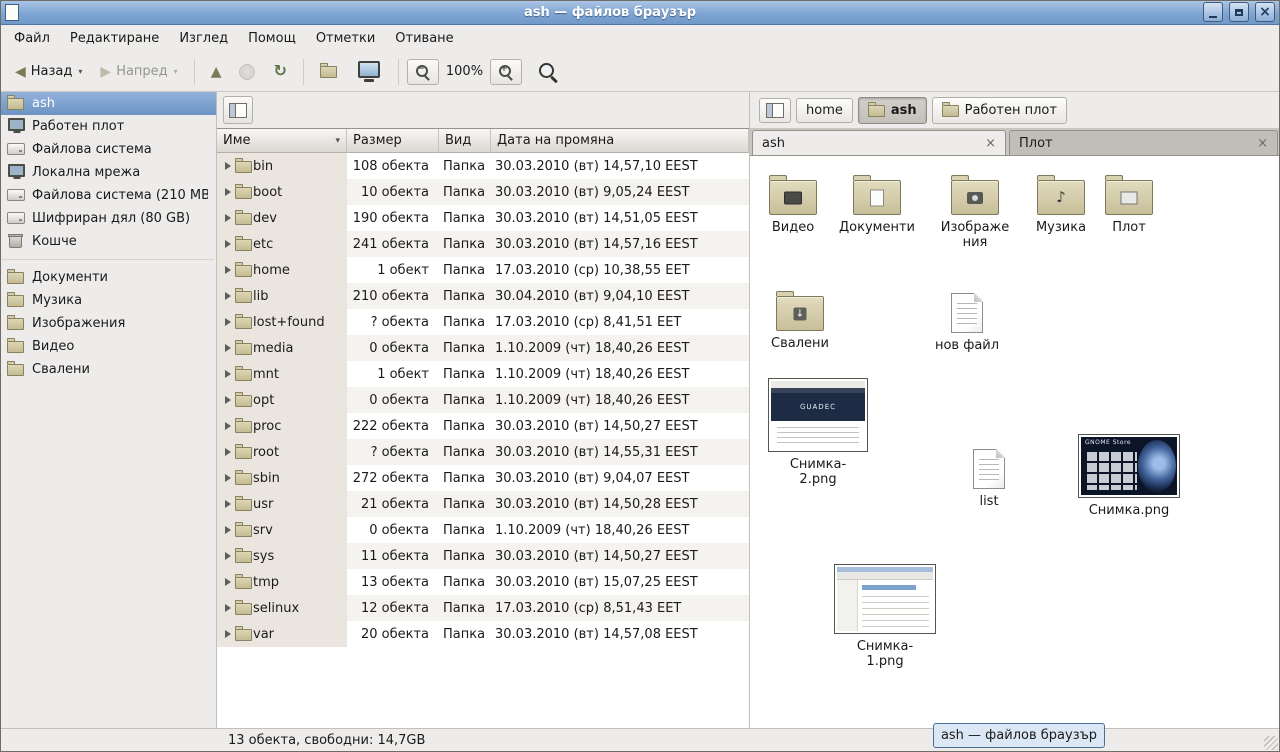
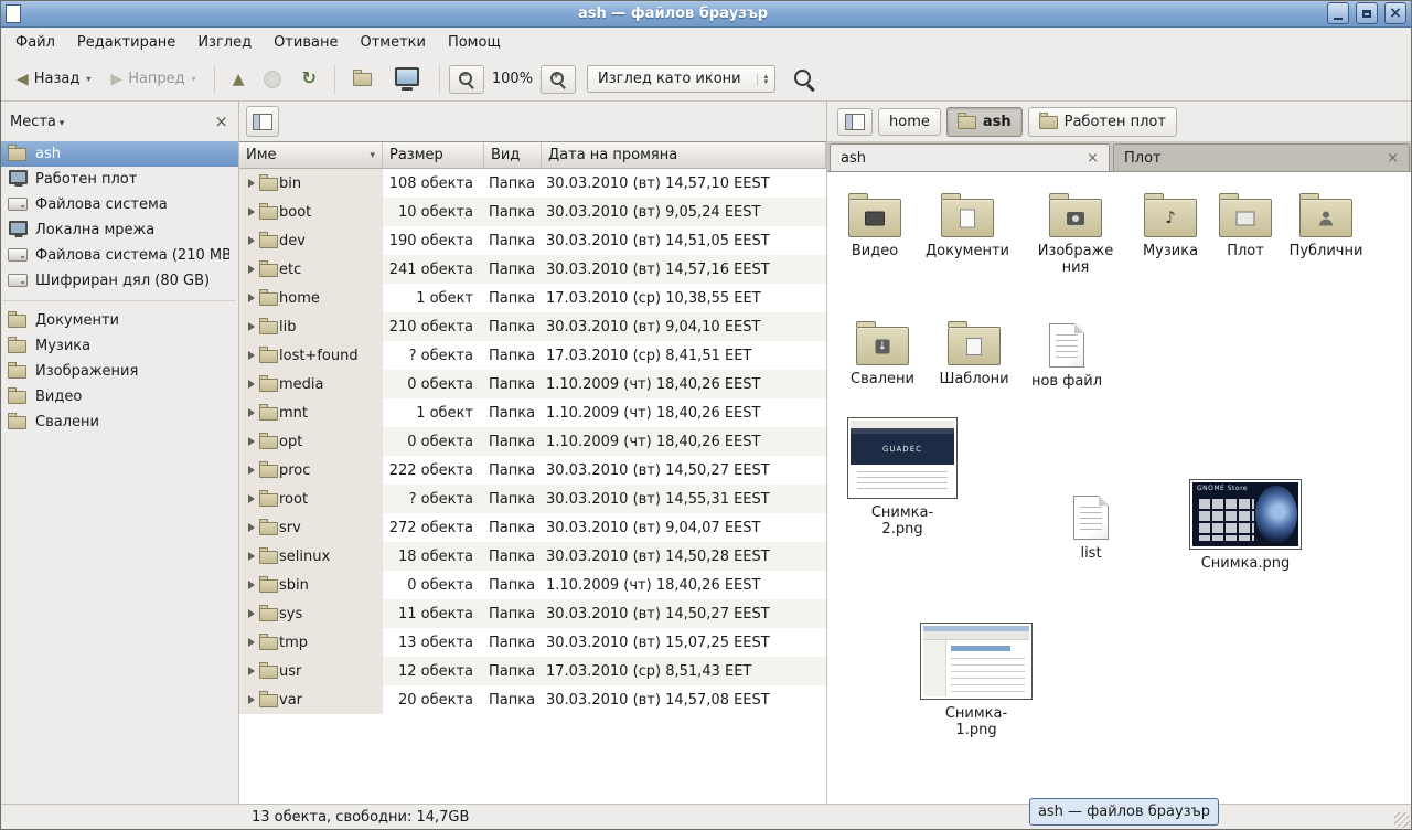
  ash — файлов браузър
  Файл
  Редактиране
  Изглед
- Помощ
+ Отиване
  Отметки
- Отиване
+ Помощ
  ◀
  Назад
  ▾
  ▶
  Напред
  ▾
  ▲
  100%
+ Изглед като икони
+ Места
  ash
  Работен плот
  Файлова система
  Локална мрежа
  Файлова система (210 MB
  Шифриран дял (80 GB)
- Кошче
  Документи
  Музика
  Изображения
  Видео
  Свалени
  Име
  ▾
  Размер
  Вид
  Дата на промяна
  bin
  108 обекта
  Папка
  30.03.2010 (вт) 14,57,10 EEST
  boot
  10 обекта
  Папка
  30.03.2010 (вт) 9,05,24 EEST
  dev
  190 обекта
  Папка
  30.03.2010 (вт) 14,51,05 EEST
  etc
  241 обекта
  Папка
  30.03.2010 (вт) 14,57,16 EEST
  home
  1 обект
  Папка
  17.03.2010 (ср) 10,38,55 EET
  lib
  210 обекта
  Папка
- 30.04.2010 (вт) 9,04,10 EEST
+ 30.03.2010 (вт) 9,04,10 EEST
  lost+found
  ? обекта
  Папка
  17.03.2010 (ср) 8,41,51 EET
  media
  0 обекта
  Папка
  1.10.2009 (чт) 18,40,26 EEST
  mnt
  1 обект
  Папка
  1.10.2009 (чт) 18,40,26 EEST
  opt
  0 обекта
  Папка
  1.10.2009 (чт) 18,40,26 EEST
  proc
  222 обекта
  Папка
  30.03.2010 (вт) 14,50,27 EEST
  root
  ? обекта
  Папка
  30.03.2010 (вт) 14,55,31 EEST
- sbin
+ srv
  272 обекта
  Папка
  30.03.2010 (вт) 9,04,07 EEST
- usr
+ selinux
- 21 обекта
+ 18 обекта
  Папка
  30.03.2010 (вт) 14,50,28 EEST
- srv
+ sbin
  0 обекта
  Папка
  1.10.2009 (чт) 18,40,26 EEST
  sys
  11 обекта
  Папка
  30.03.2010 (вт) 14,50,27 EEST
  tmp
  13 обекта
  Папка
  30.03.2010 (вт) 15,07,25 EEST
- selinux
+ usr
  12 обекта
  Папка
  17.03.2010 (ср) 8,51,43 EET
  var
  20 обекта
  Папка
  30.03.2010 (вт) 14,57,08 EEST
  home
  ash
  Работен плот
  ash
  Плот
  Видео
  Документи
  Изображения
  Музика
  Плот
+ Публични
  Свалени
+ Шаблони
  нов файл
  GUADEC
  Снимка-2.png
  list
  Снимка.png
  Снимка-1.png
  13 обекта, свободни: 14,7GB
  ash — файлов браузър
